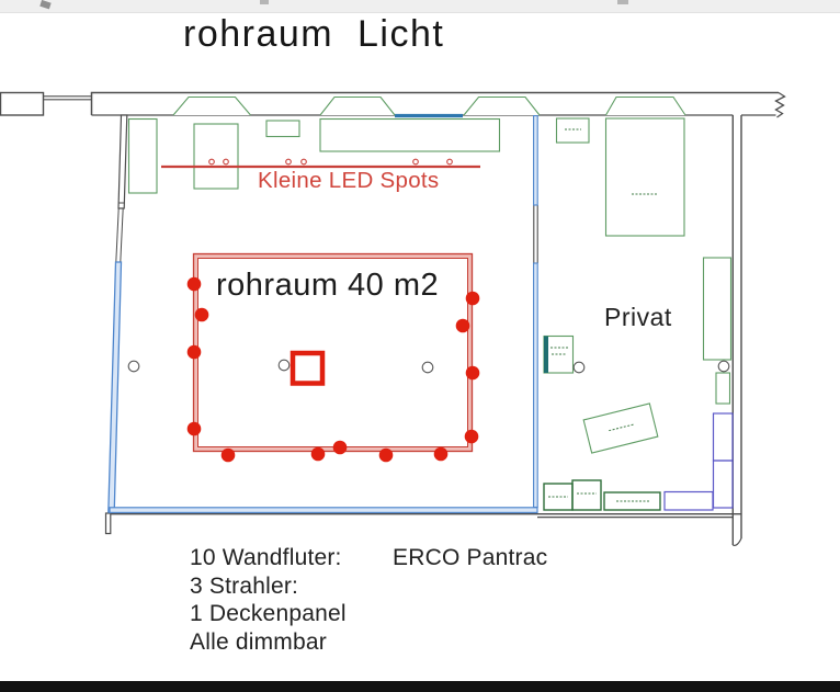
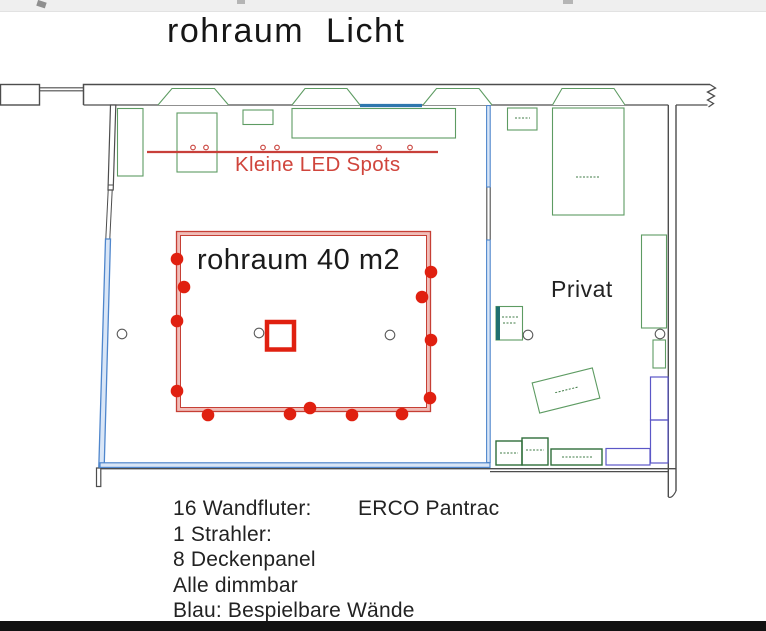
  rohraum Licht
  rohraum 40 m2
  Privat
  Kleine LED Spots
- 10 Wandfluter:
+ 16 Wandfluter:
  ERCO Pantrac
- 3 Strahler:
+ 1 Strahler:
- 1 Deckenpanel
+ 8 Deckenpanel
  Alle dimmbar
+ Blau: Bespielbare Wände
